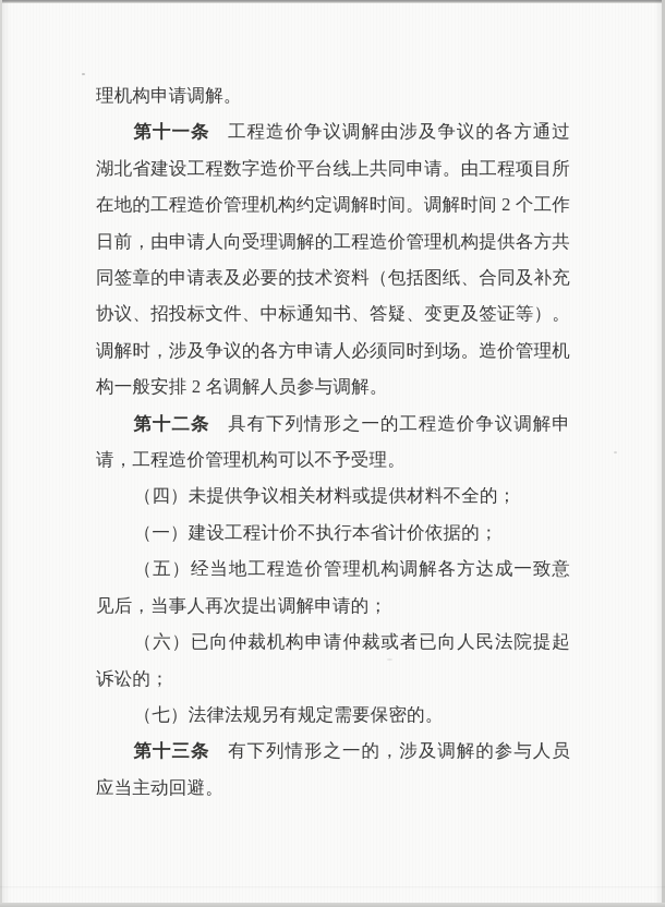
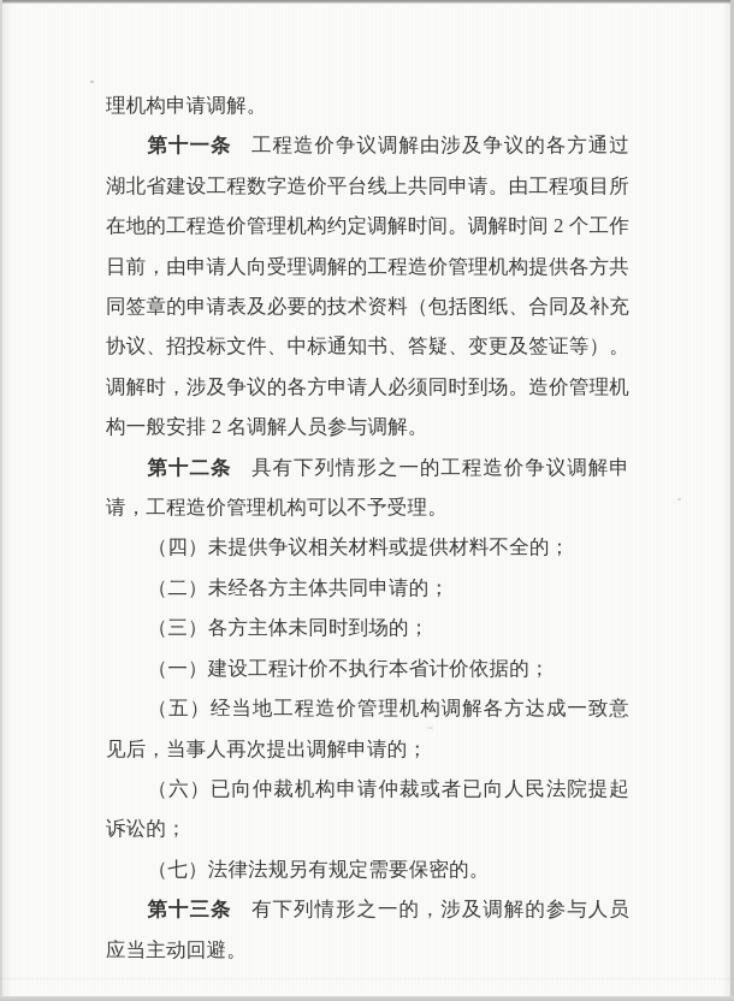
  理机构申请调解。
  第十一条 工程造价争议调解由涉及争议的各方通过湖北省建设工程数字造价平台线上共同申请。由工程项目所在地的工程造价管理机构约定调解时间。调解时间 2 个工作日前，由申请人向受理调解的工程造价管理机构提供各方共同签章的申请表及必要的技术资料（包括图纸、合同及补充协议、招投标文件、中标通知书、答疑、变更及签证等）。调解时，涉及争议的各方申请人必须同时到场。造价管理机构一般安排 2 名调解人员参与调解。
  第十二条 具有下列情形之一的工程造价争议调解申请，工程造价管理机构可以不予受理。
  （四）未提供争议相关材料或提供材料不全的；
+ （二）未经各方主体共同申请的；
+ （三）各方主体未同时到场的；
  （一）建设工程计价不执行本省计价依据的；
  （五）经当地工程造价管理机构调解各方达成一致意见后，当事人再次提出调解申请的；
  （六）已向仲裁机构申请仲裁或者已向人民法院提起诉讼的；
  （七）法律法规另有规定需要保密的。
  第十三条 有下列情形之一的，涉及调解的参与人员应当主动回避。
